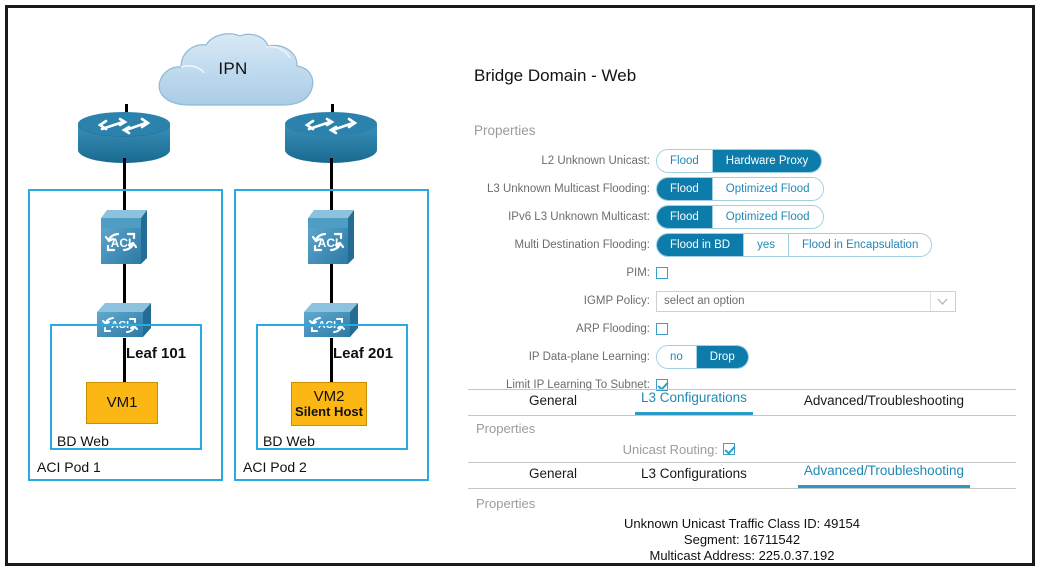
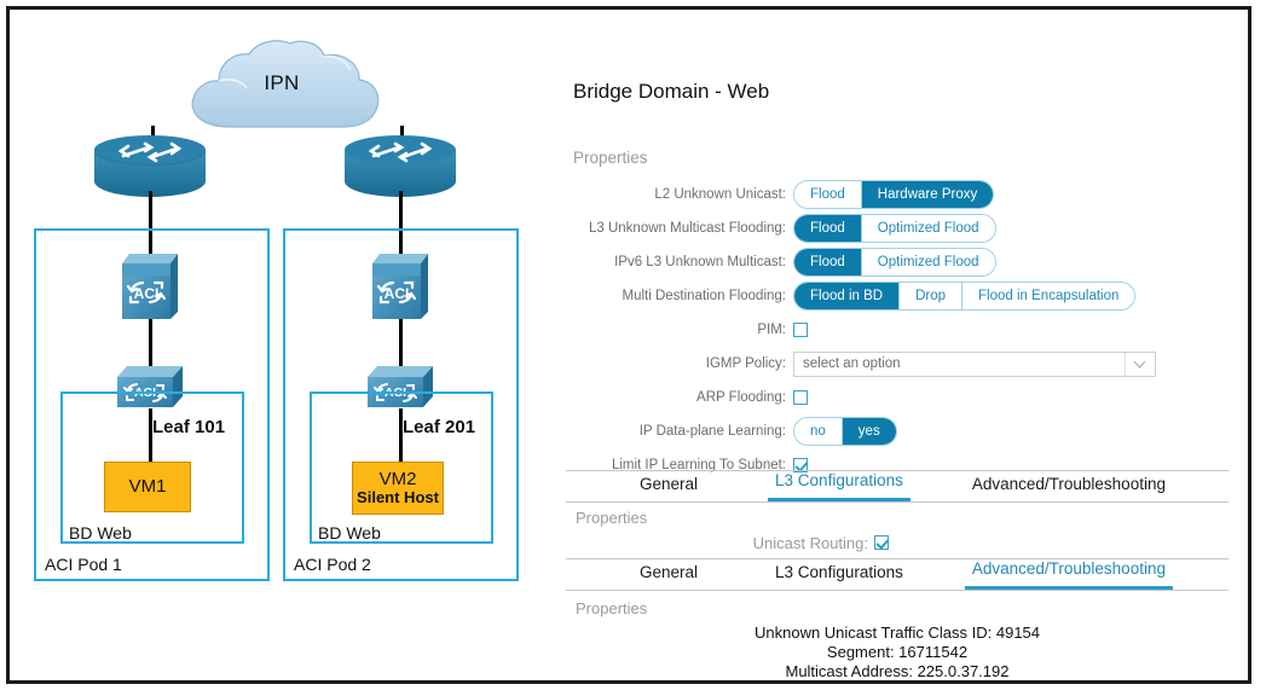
  IPN
  ACI Pod 1
  ACI
  ACI
  Leaf 101
  BD Web
  VM1
  ACI Pod 2
  ACI
  ACI
  Leaf 201
  BD Web
  VM2
  Silent Host
  Bridge Domain - Web
  Properties
  L2 Unknown Unicast:
  Flood
  Hardware Proxy
  L3 Unknown Multicast Flooding:
  Flood
  Optimized Flood
  IPv6 L3 Unknown Multicast:
  Flood
  Optimized Flood
  Multi Destination Flooding:
  Flood in BD
- yes
+ Drop
  Flood in Encapsulation
  PIM:
  IGMP Policy:
  select an option
  ARP Flooding:
  IP Data-plane Learning:
  no
- Drop
+ yes
  Limit IP Learning To Subnet:
  General
  L3 Configurations
  Advanced/Troubleshooting
  Properties
  Unicast Routing:
  General
  L3 Configurations
  Advanced/Troubleshooting
  Properties
  Unknown Unicast Traffic Class ID: 49154
  Segment: 16711542
  Multicast Address: 225.0.37.192
